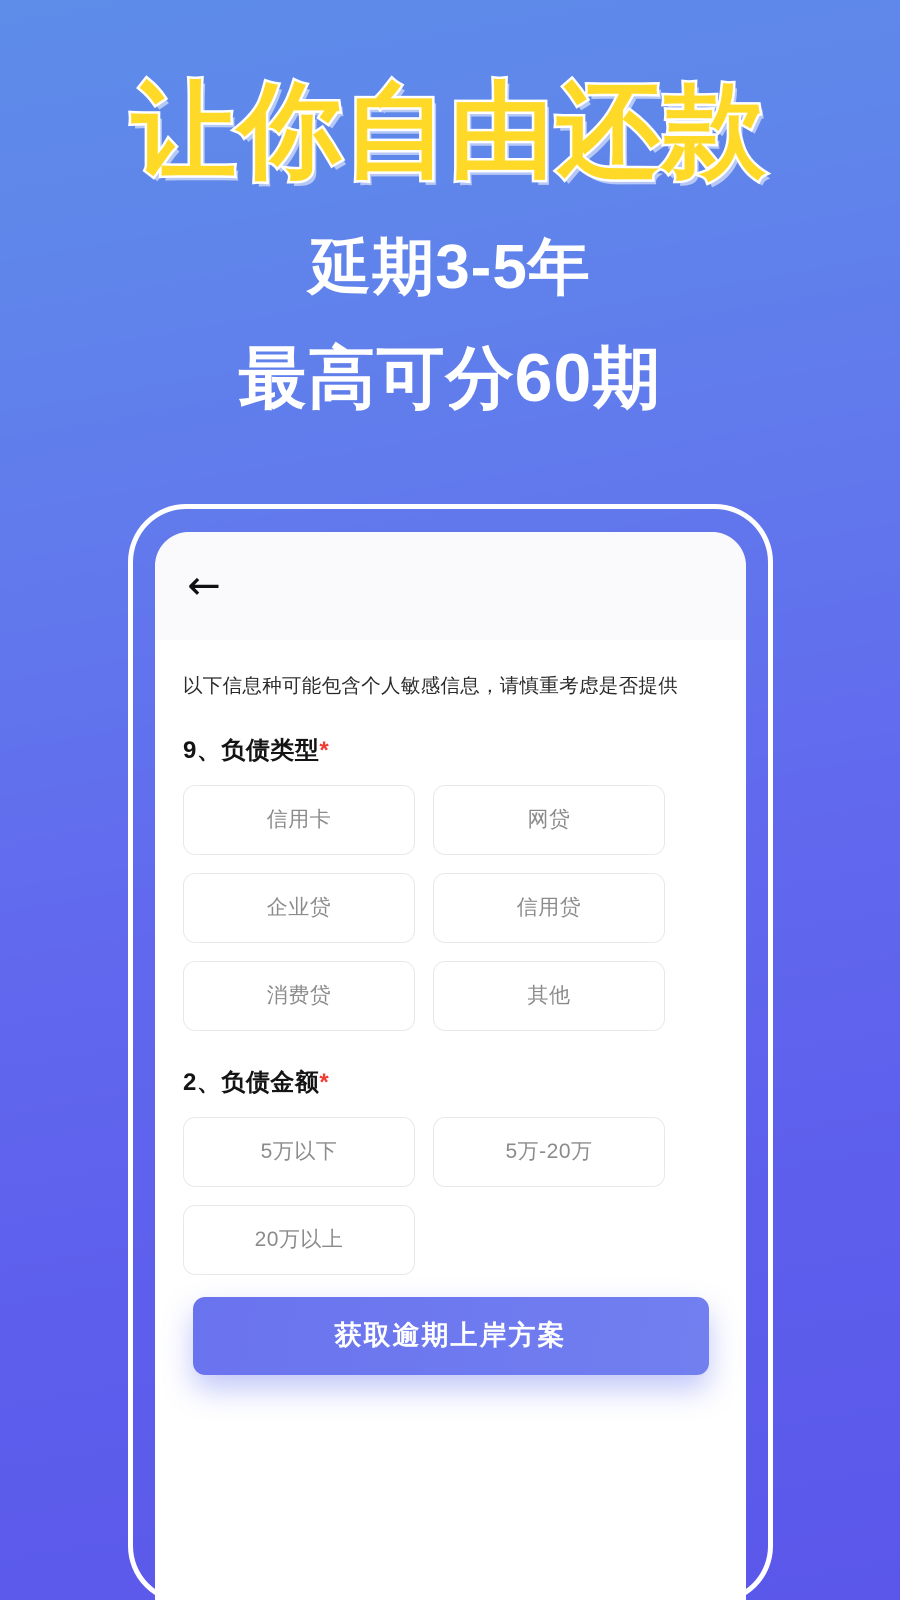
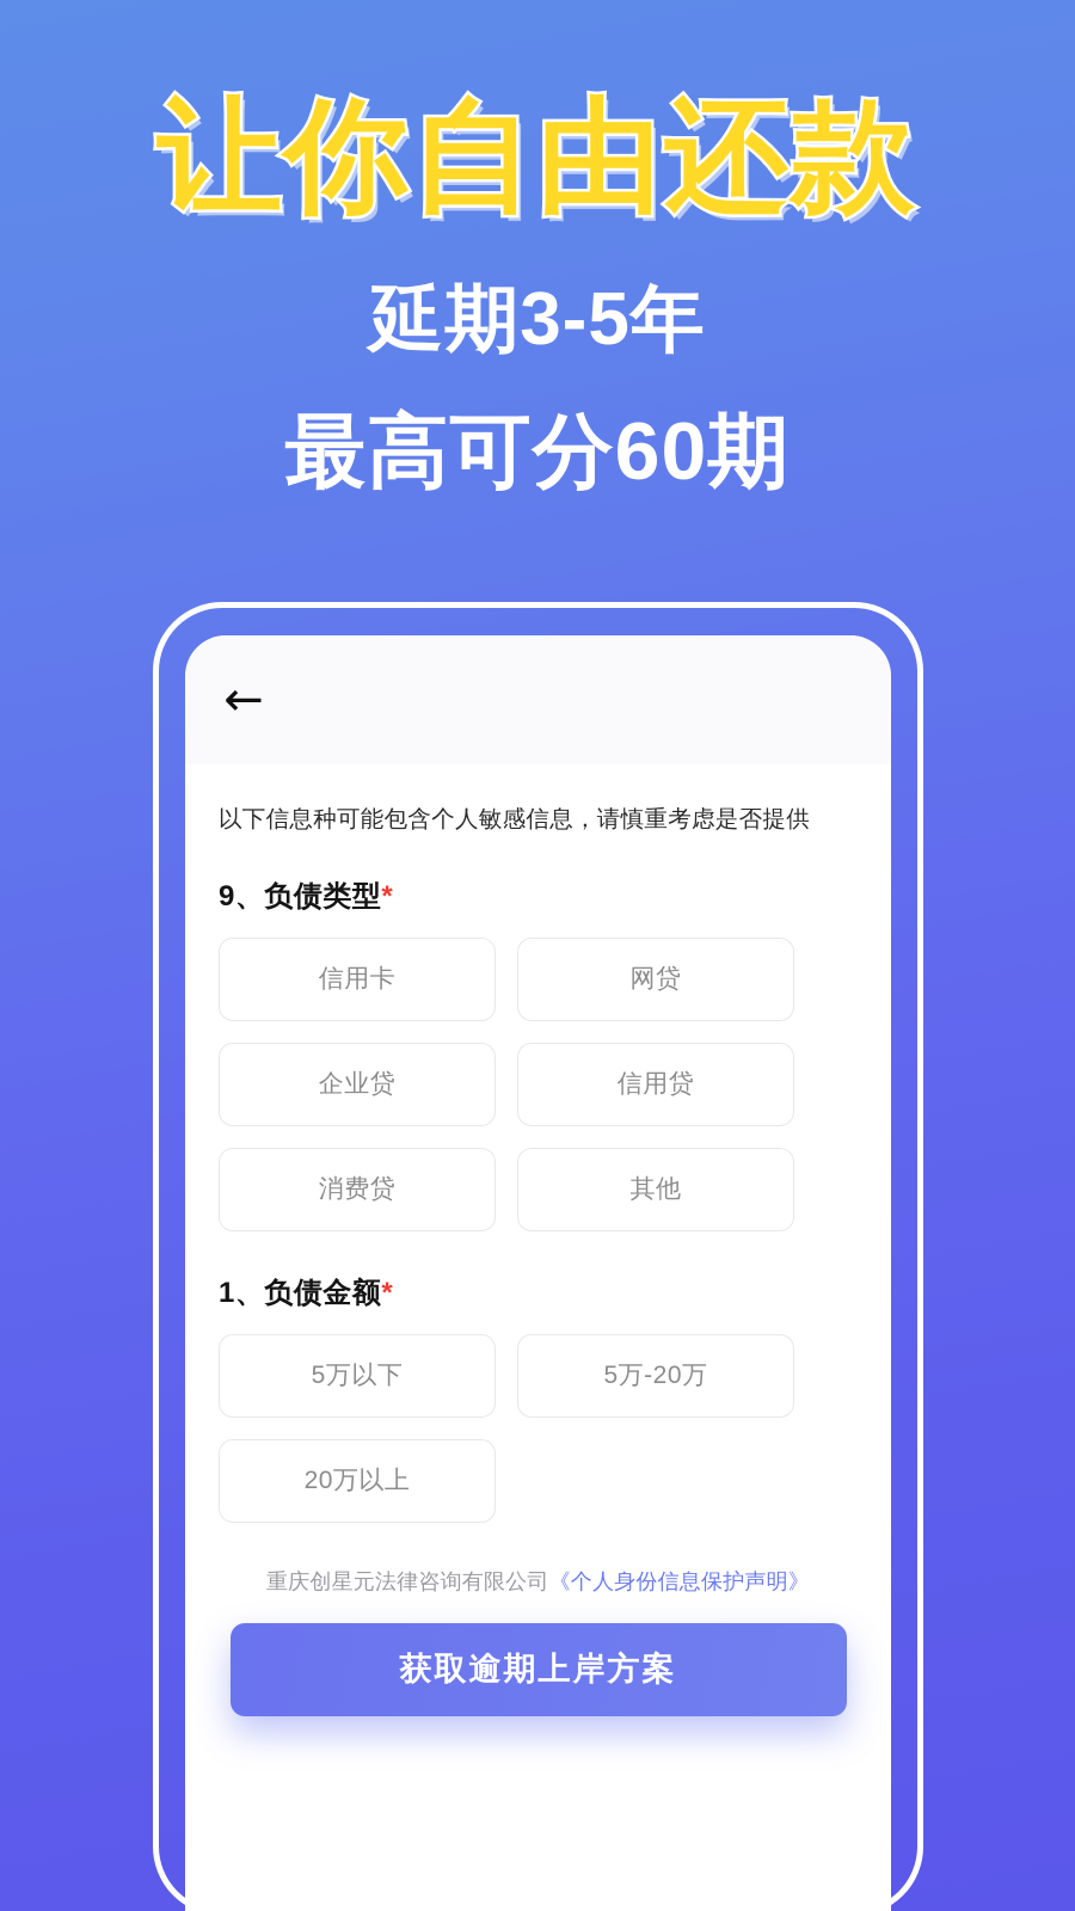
  让你自由还款
  延期3-5年
  最高可分60期
  ←
  以下信息种可能包含个人敏感信息，请慎重考虑是否提供
  9、负债类型*
  信用卡
  网贷
  企业贷
  信用贷
  消费贷
  其他
- 2、负债金额*
+ 1、负债金额*
  5万以下
  5万-20万
  20万以上
+ 重庆创星元法律咨询有限公司《个人身份信息保护声明》
  获取逾期上岸方案
